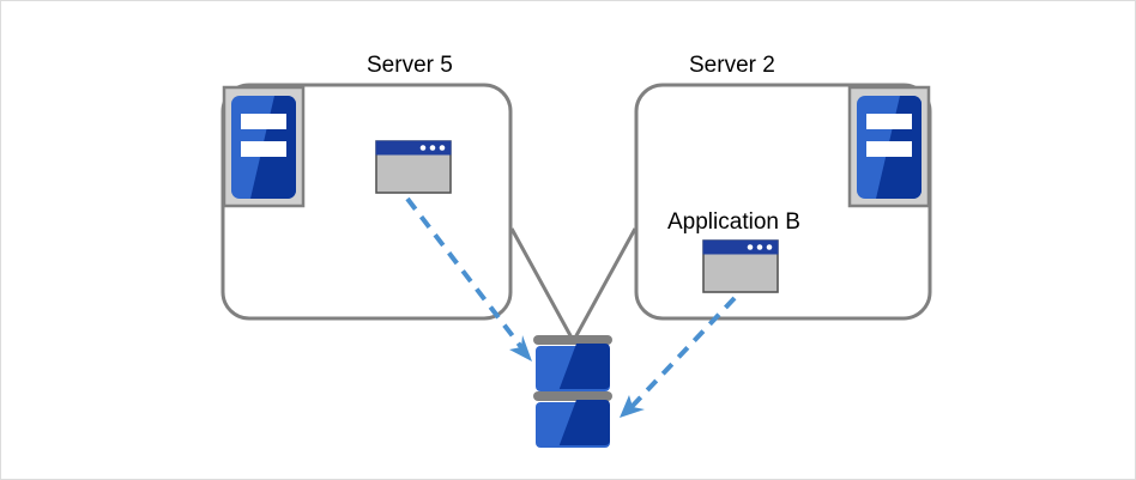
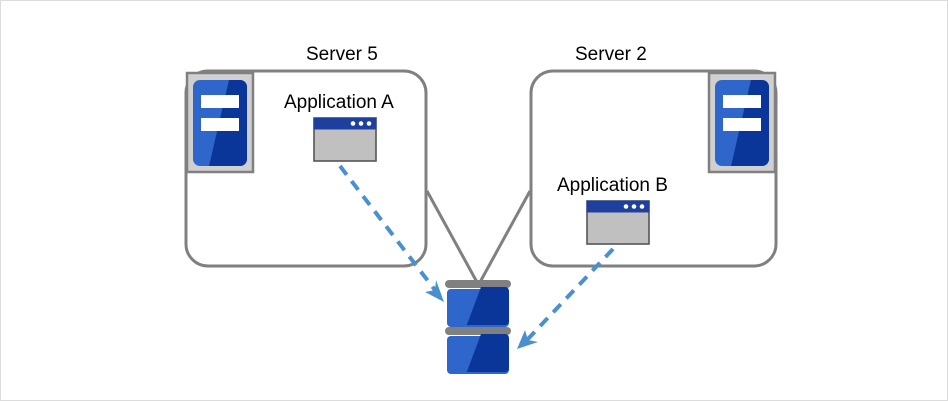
  Server 5
+ Application A
  Server 2
  Application B
